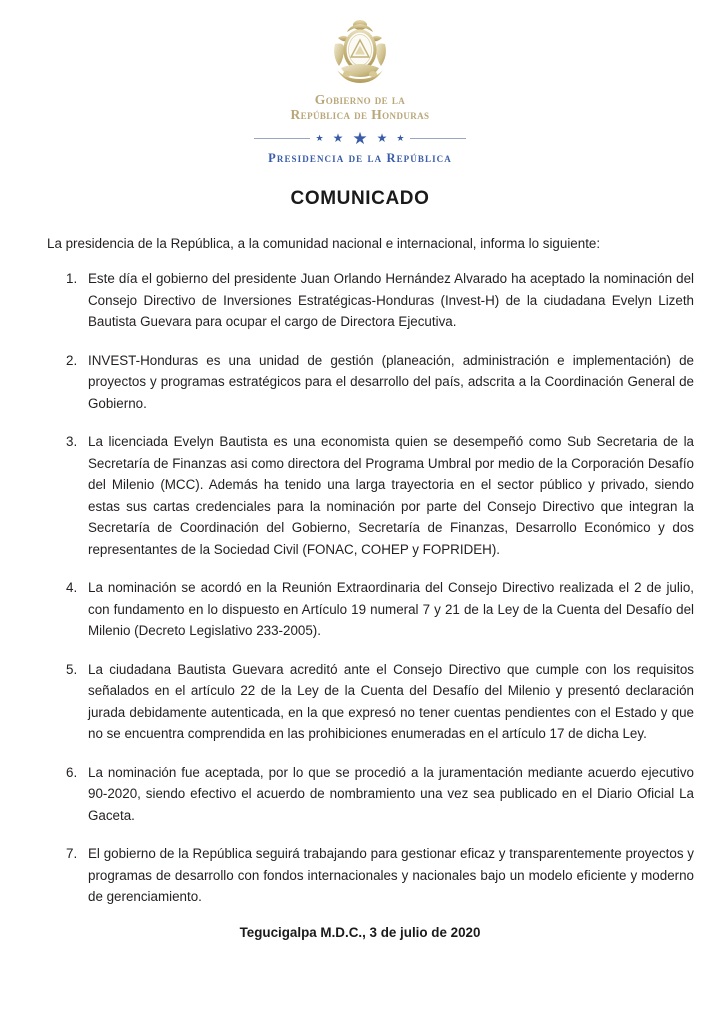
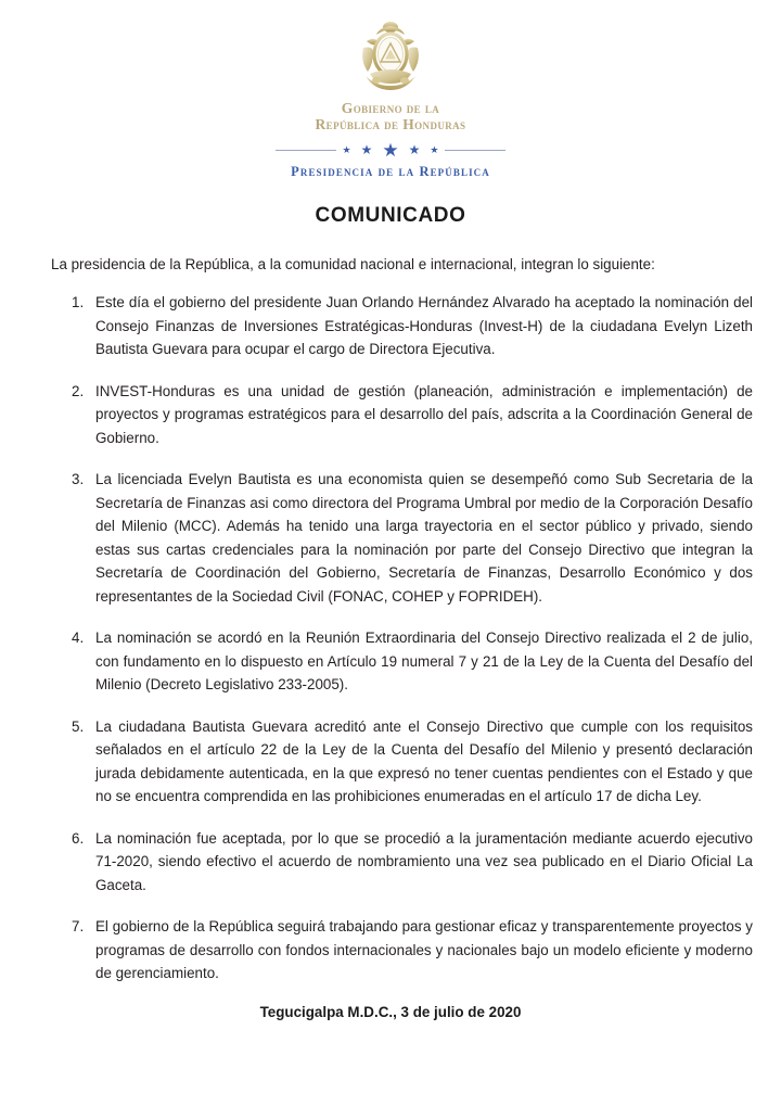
  Gobierno de la
  República de Honduras
  ★
  ★
  ★
  ★
  ★
  Presidencia de la República
  COMUNICADO
- La presidencia de la República, a la comunidad nacional e internacional, informa lo siguiente:
+ La presidencia de la República, a la comunidad nacional e internacional, integran lo siguiente:
  1.
- Este día el gobierno del presidente Juan Orlando Hernández Alvarado ha aceptado la nominación del Consejo Directivo de Inversiones Estratégicas-Honduras (Invest-H) de la ciudadana Evelyn Lizeth Bautista Guevara para ocupar el cargo de Directora Ejecutiva.
+ Este día el gobierno del presidente Juan Orlando Hernández Alvarado ha aceptado la nominación del Consejo Finanzas de Inversiones Estratégicas-Honduras (Invest-H) de la ciudadana Evelyn Lizeth Bautista Guevara para ocupar el cargo de Directora Ejecutiva.
  2.
  INVEST-Honduras es una unidad de gestión (planeación, administración e implementación) de proyectos y programas estratégicos para el desarrollo del país, adscrita a la Coordinación General de Gobierno.
  3.
  La licenciada Evelyn Bautista es una economista quien se desempeñó como Sub Secretaria de la Secretaría de Finanzas asi como directora del Programa Umbral por medio de la Corporación Desafío del Milenio (MCC). Además ha tenido una larga trayectoria en el sector público y privado, siendo estas sus cartas credenciales para la nominación por parte del Consejo Directivo que integran la Secretaría de Coordinación del Gobierno, Secretaría de Finanzas, Desarrollo Económico y dos representantes de la Sociedad Civil (FONAC, COHEP y FOPRIDEH).
  4.
  La nominación se acordó en la Reunión Extraordinaria del Consejo Directivo realizada el 2 de julio, con fundamento en lo dispuesto en Artículo 19 numeral 7 y 21 de la Ley de la Cuenta del Desafío del Milenio (Decreto Legislativo 233-2005).
  5.
  La ciudadana Bautista Guevara acreditó ante el Consejo Directivo que cumple con los requisitos señalados en el artículo 22 de la Ley de la Cuenta del Desafío del Milenio y presentó declaración jurada debidamente autenticada, en la que expresó no tener cuentas pendientes con el Estado y que no se encuentra comprendida en las prohibiciones enumeradas en el artículo 17 de dicha Ley.
  6.
- La nominación fue aceptada, por lo que se procedió a la juramentación mediante acuerdo ejecutivo 90-2020, siendo efectivo el acuerdo de nombramiento una vez sea publicado en el Diario Oficial La Gaceta.
+ La nominación fue aceptada, por lo que se procedió a la juramentación mediante acuerdo ejecutivo 71-2020, siendo efectivo el acuerdo de nombramiento una vez sea publicado en el Diario Oficial La Gaceta.
  7.
  El gobierno de la República seguirá trabajando para gestionar eficaz y transparentemente proyectos y programas de desarrollo con fondos internacionales y nacionales bajo un modelo eficiente y moderno de gerenciamiento.
  Tegucigalpa M.D.C., 3 de julio de 2020
